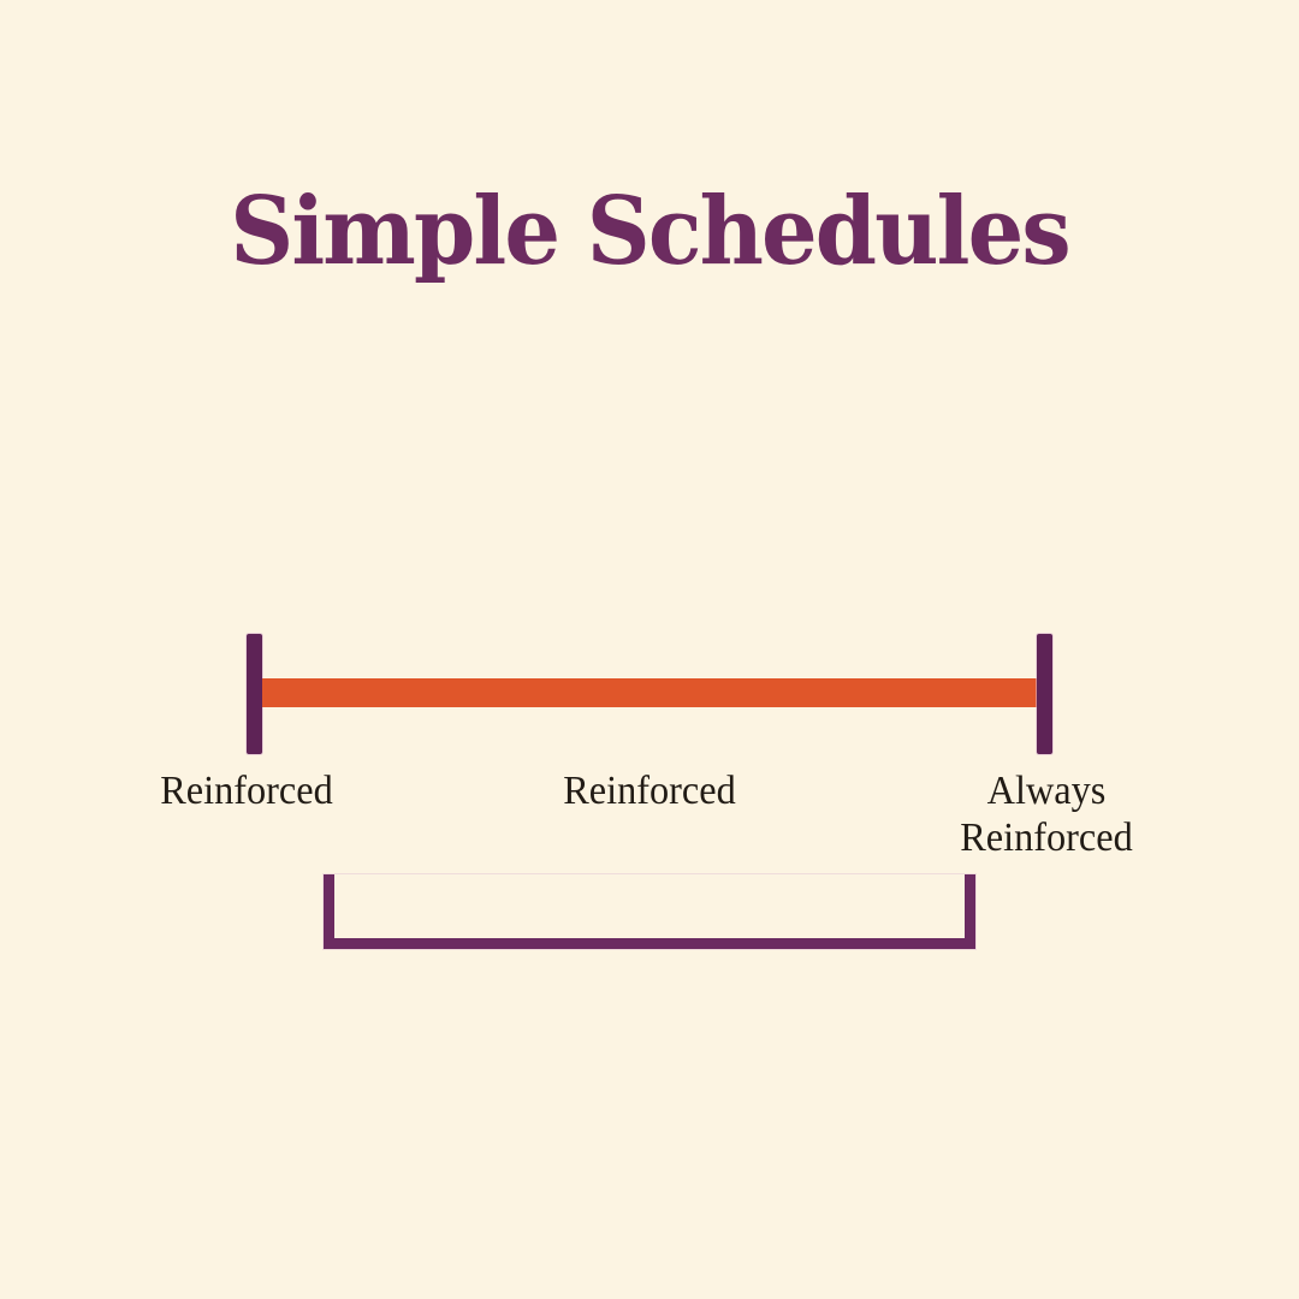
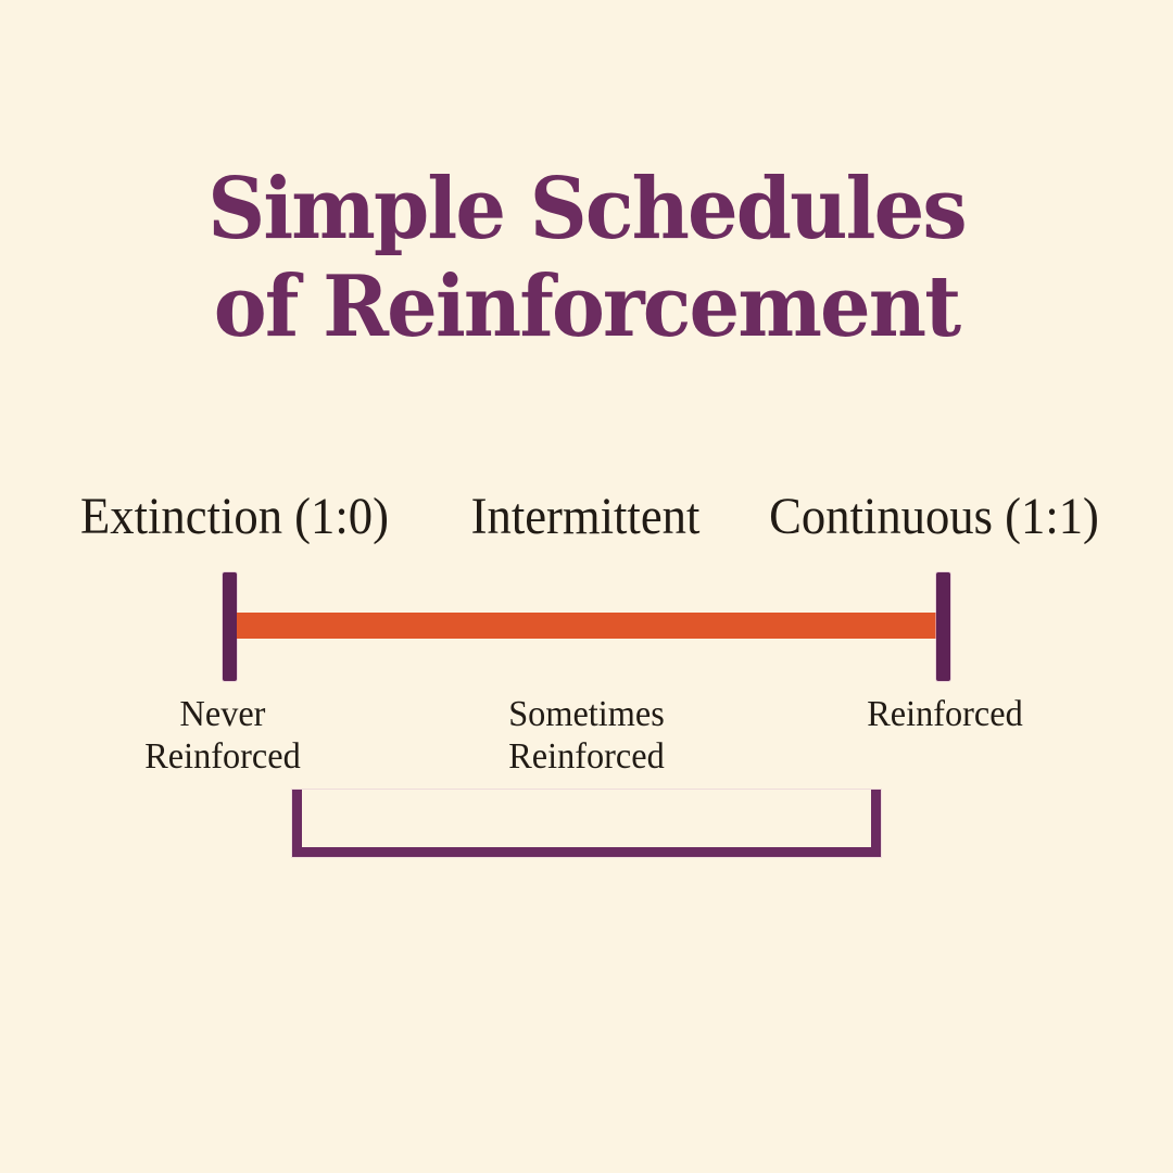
  Simple Schedules
+ of Reinforcement
+ Extinction (1:0)
+ Intermittent
+ Continuous (1:1)
+ Never
  Reinforced
+ Sometimes
  Reinforced
- Always
  Reinforced
